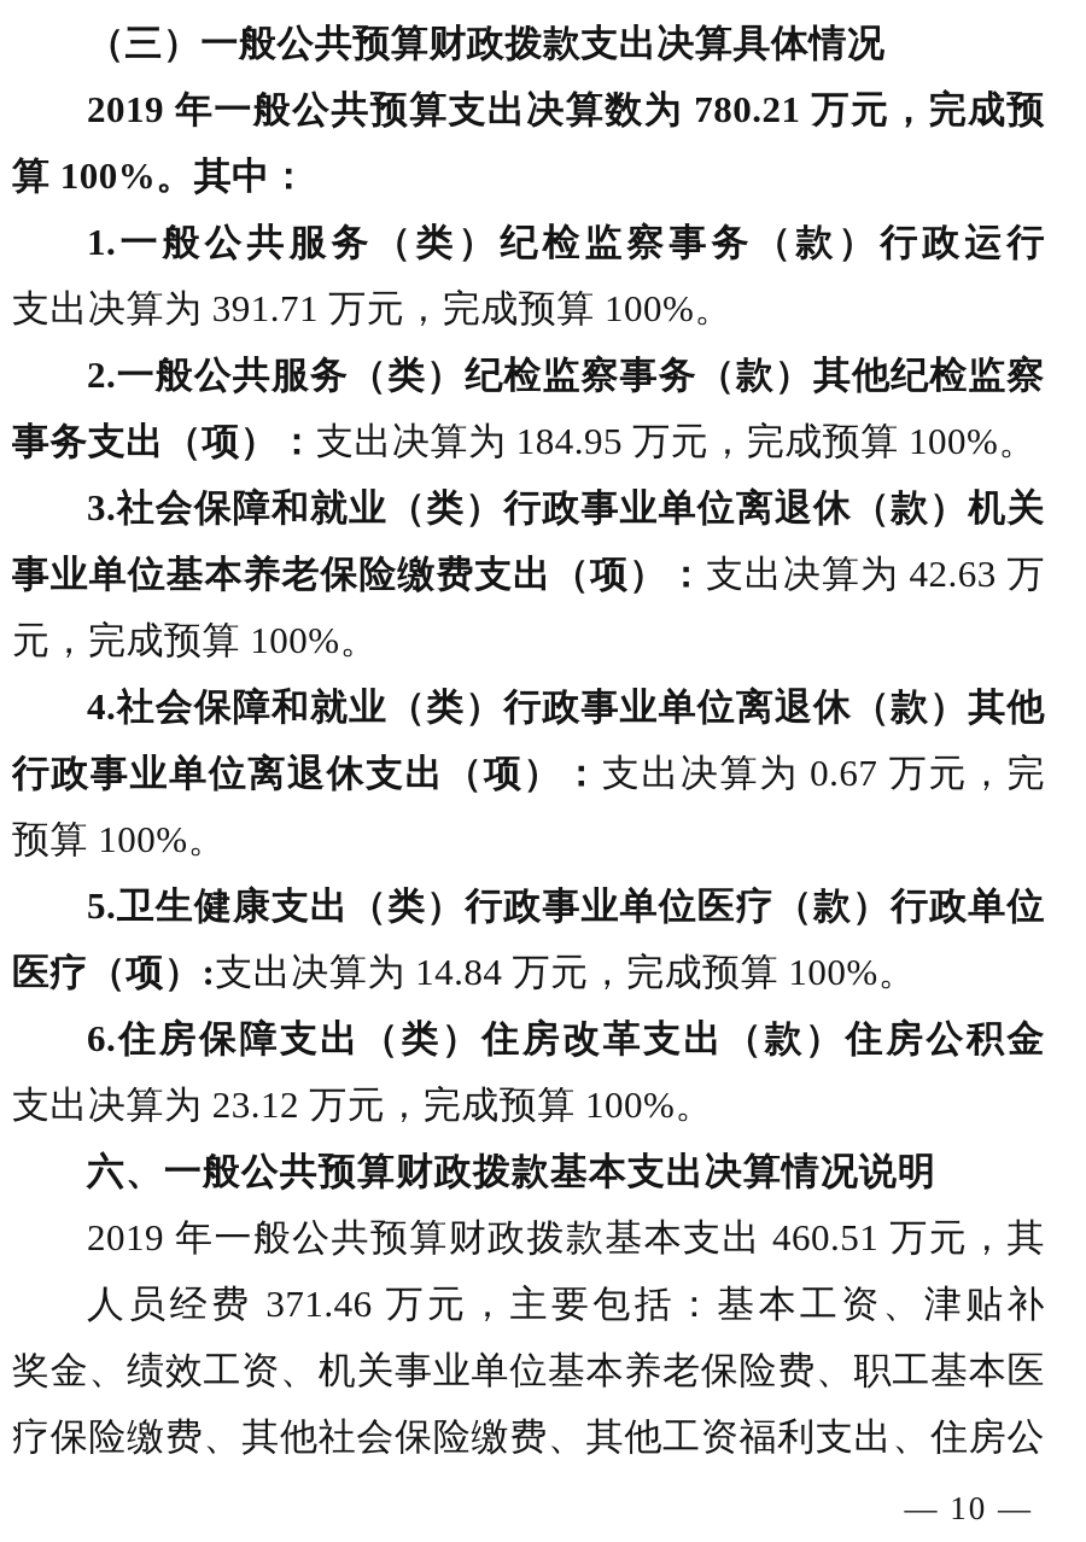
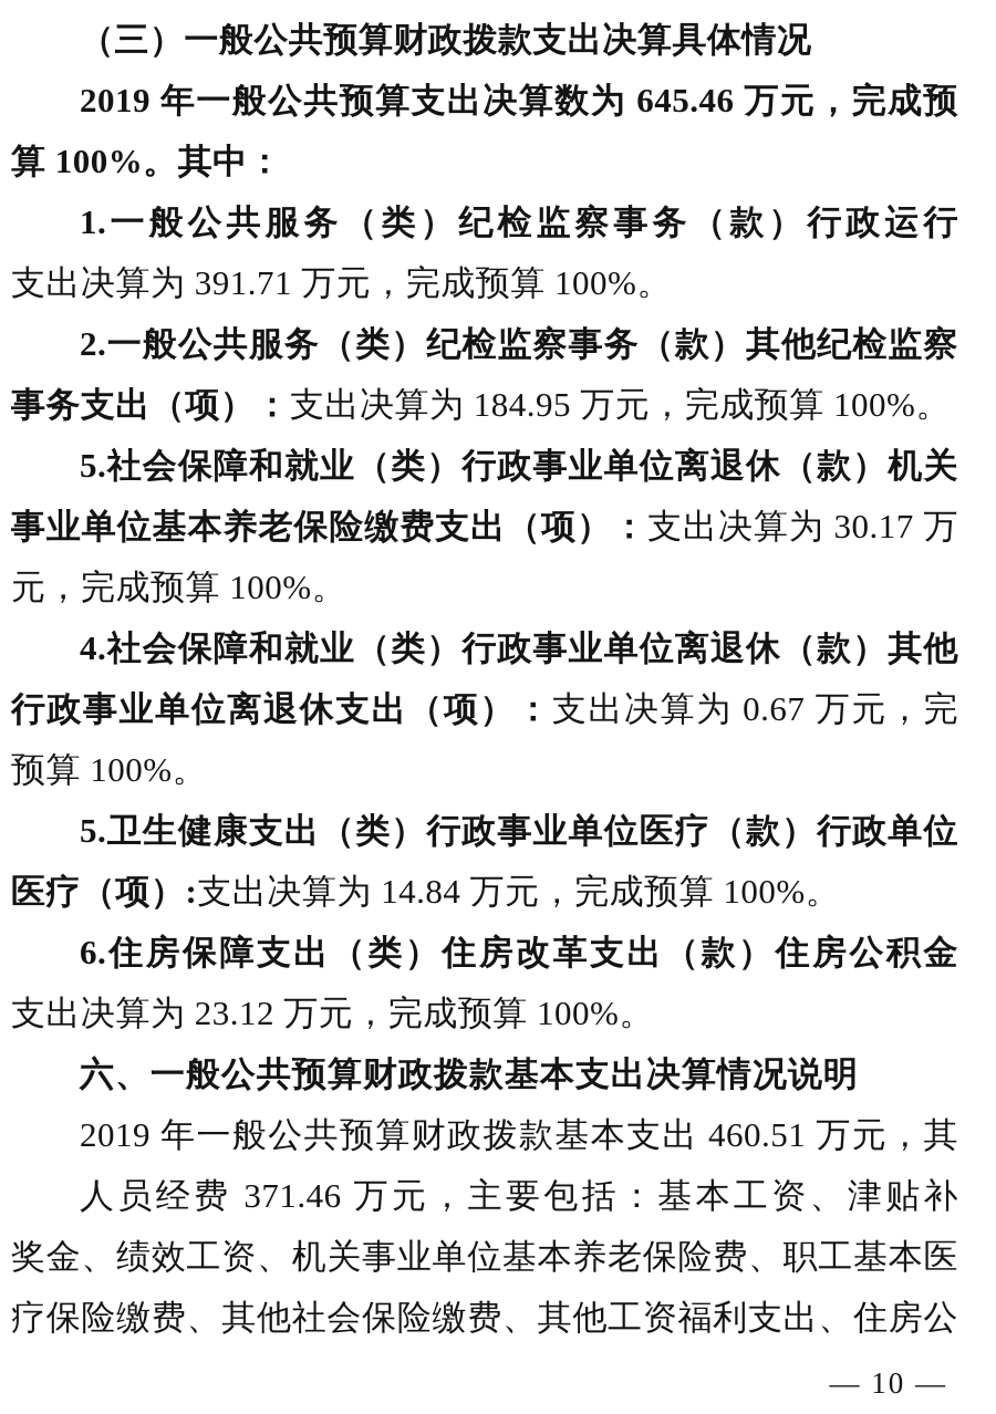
  （三）一般公共预算财政拨款支出决算具体情况
- 2019 年一般公共预算支出决算数为 780.21 万元，完成预
+ 2019 年一般公共预算支出决算数为 645.46 万元，完成预
  算 100%。其中：
  1.一般公共服务（类）纪检监察事务（款）行政运行
  支出决算为 391.71 万元，完成预算 100%。
  2.一般公共服务（类）纪检监察事务（款）其他纪检监察
  事务支出（项）：支出决算为 184.95 万元，完成预算 100%。
- 3.社会保障和就业（类）行政事业单位离退休（款）机关
+ 5.社会保障和就业（类）行政事业单位离退休（款）机关
- 事业单位基本养老保险缴费支出（项）：支出决算为 42.63 万
+ 事业单位基本养老保险缴费支出（项）：支出决算为 30.17 万
  元，完成预算 100%。
  4.社会保障和就业（类）行政事业单位离退休（款）其他
  行政事业单位离退休支出（项）：支出决算为 0.67 万元，完
  预算 100%。
  5.卫生健康支出（类）行政事业单位医疗（款）行政单位
  医疗（项）:支出决算为 14.84 万元，完成预算 100%。
  6.住房保障支出（类）住房改革支出（款）住房公积金
  支出决算为 23.12 万元，完成预算 100%。
  六、一般公共预算财政拨款基本支出决算情况说明
  2019 年一般公共预算财政拨款基本支出 460.51 万元，其
  人员经费 371.46 万元，主要包括：基本工资、津贴补
  奖金、绩效工资、机关事业单位基本养老保险费、职工基本医
  疗保险缴费、其他社会保险缴费、其他工资福利支出、住房公
  — 10 —
